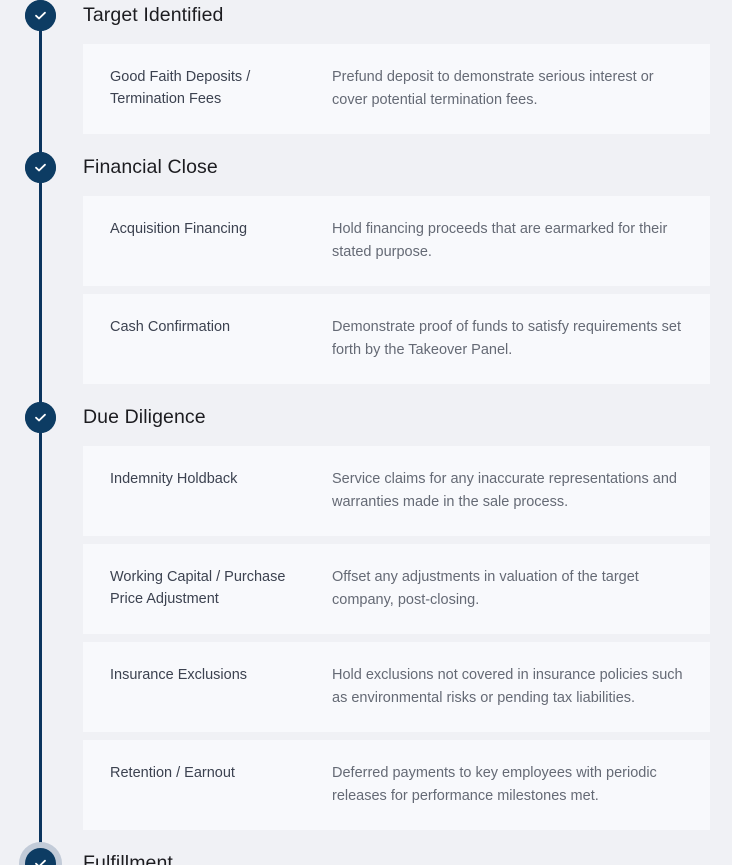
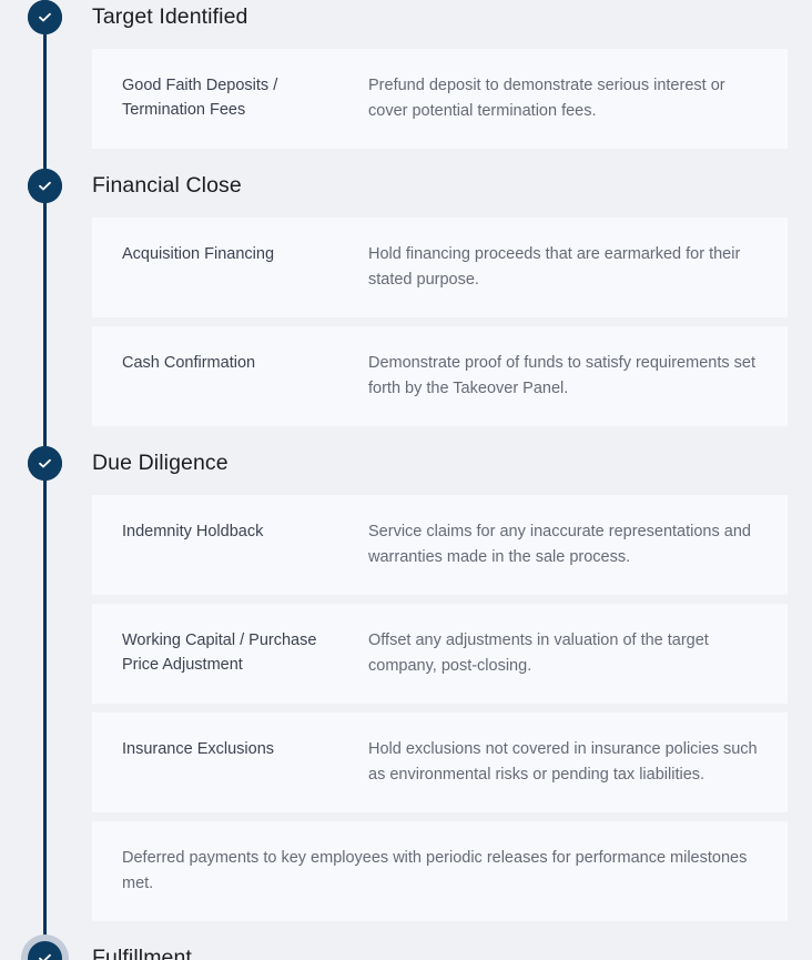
  Target Identified
  Good Faith Deposits / Termination Fees
  Prefund deposit to demonstrate serious interest or cover potential termination fees.
  Financial Close
  Acquisition Financing
  Hold financing proceeds that are earmarked for their stated purpose.
  Cash Confirmation
  Demonstrate proof of funds to satisfy requirements set forth by the Takeover Panel.
  Due Diligence
  Indemnity Holdback
  Service claims for any inaccurate representations and warranties made in the sale process.
  Working Capital / Purchase Price Adjustment
  Offset any adjustments in valuation of the target company, post-closing.
  Insurance Exclusions
  Hold exclusions not covered in insurance policies such as environmental risks or pending tax liabilities.
- Retention / Earnout
  Deferred payments to key employees with periodic releases for performance milestones met.
  Fulfillment
